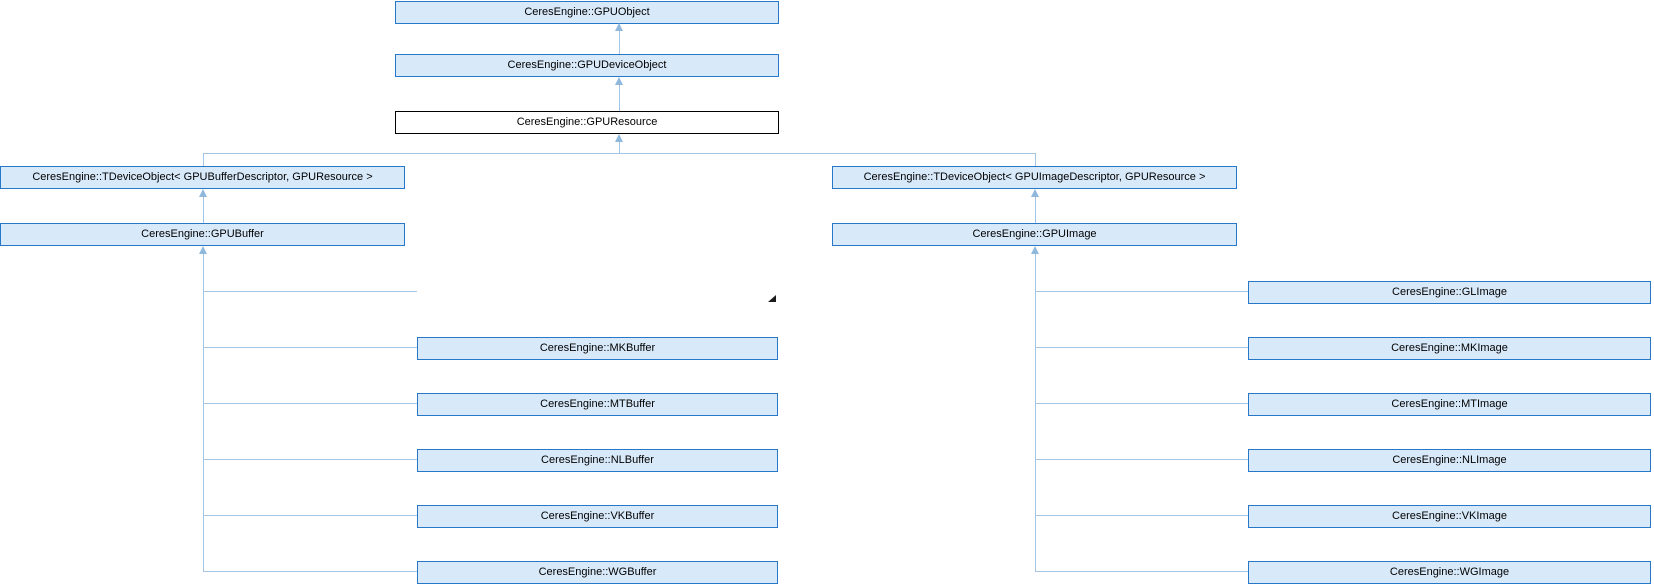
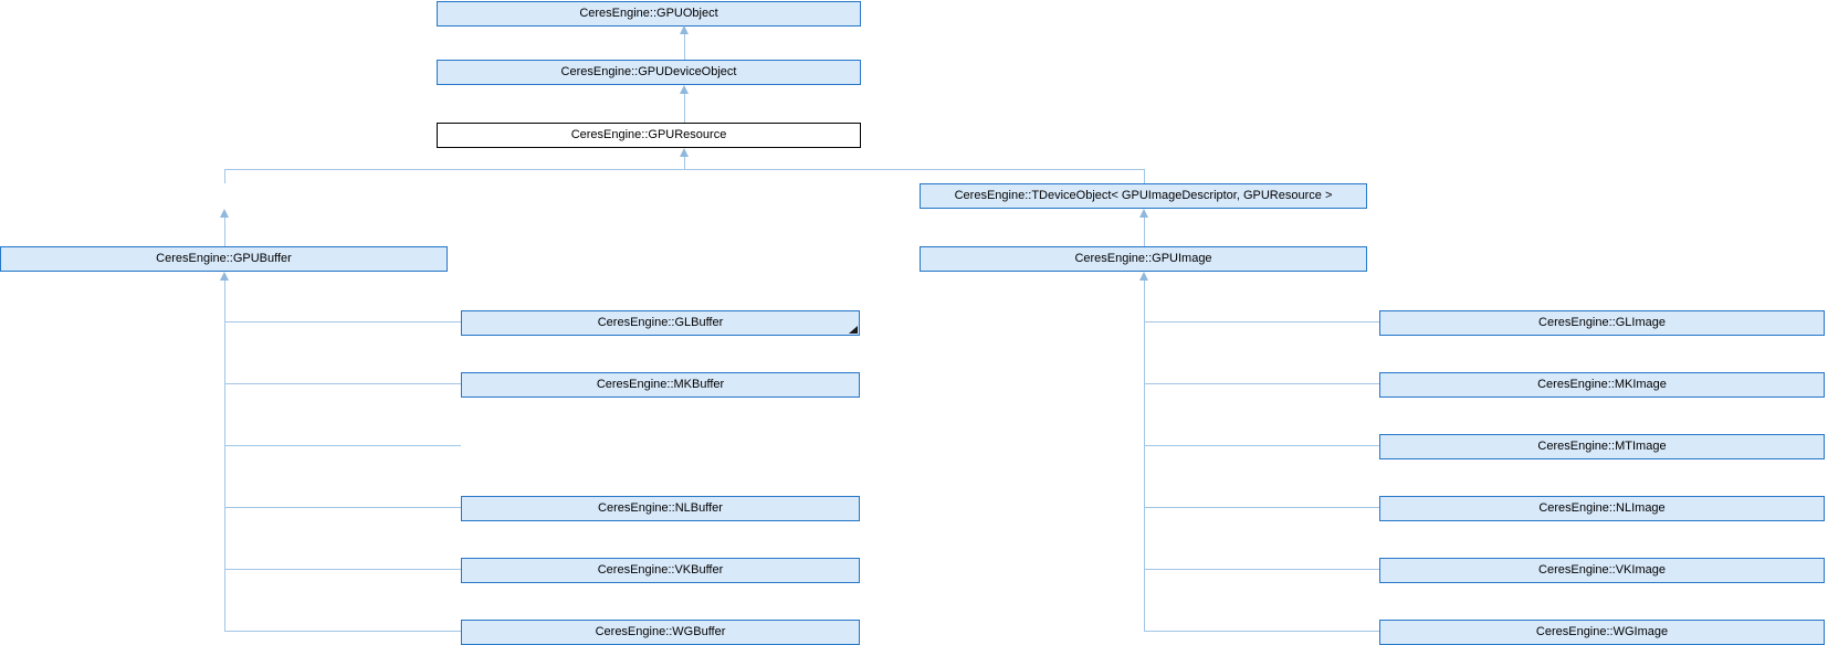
  CeresEngine::GPUObject
  CeresEngine::GPUDeviceObject
  CeresEngine::GPUResource
- CeresEngine::TDeviceObject< GPUBufferDescriptor, GPUResource >
  CeresEngine::GPUBuffer
  CeresEngine::TDeviceObject< GPUImageDescriptor, GPUResource >
  CeresEngine::GPUImage
+ CeresEngine::GLBuffer
  CeresEngine::MKBuffer
- CeresEngine::MTBuffer
  CeresEngine::NLBuffer
  CeresEngine::VKBuffer
  CeresEngine::WGBuffer
  CeresEngine::GLImage
  CeresEngine::MKImage
  CeresEngine::MTImage
  CeresEngine::NLImage
  CeresEngine::VKImage
  CeresEngine::WGImage
